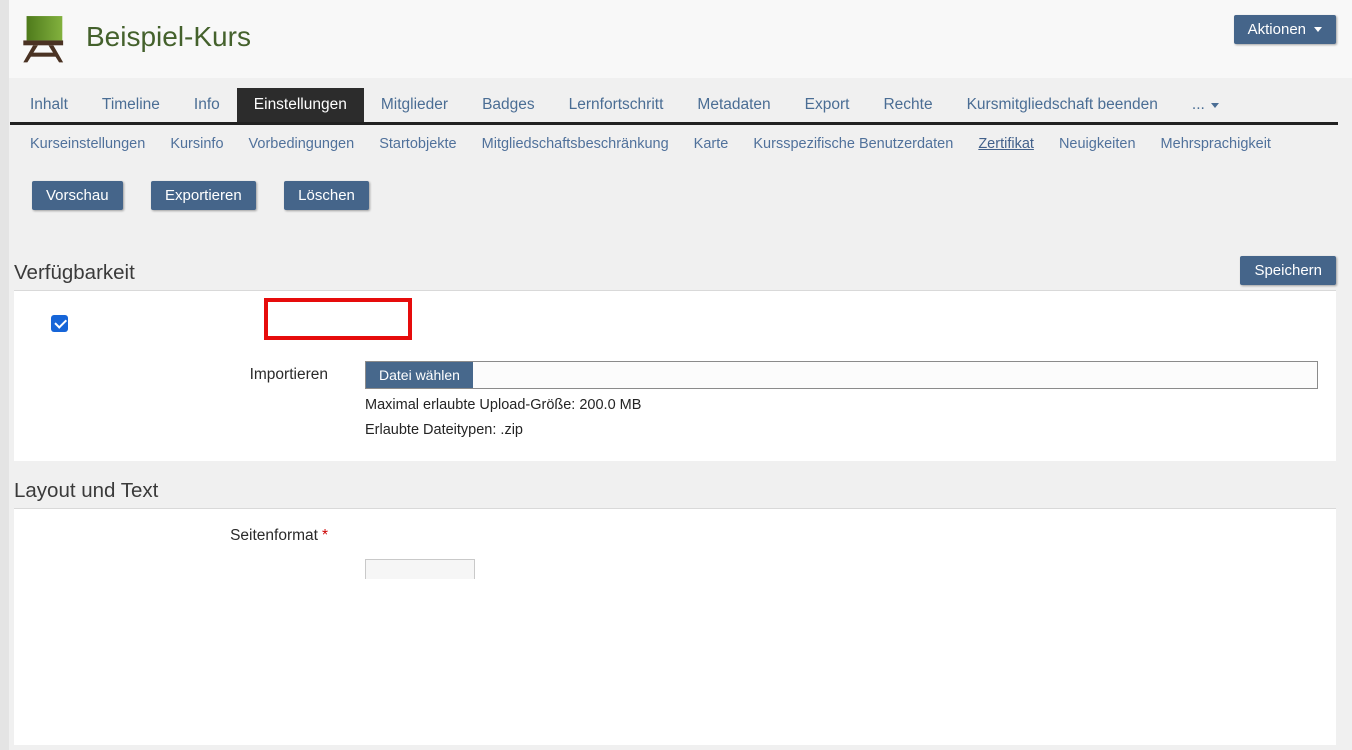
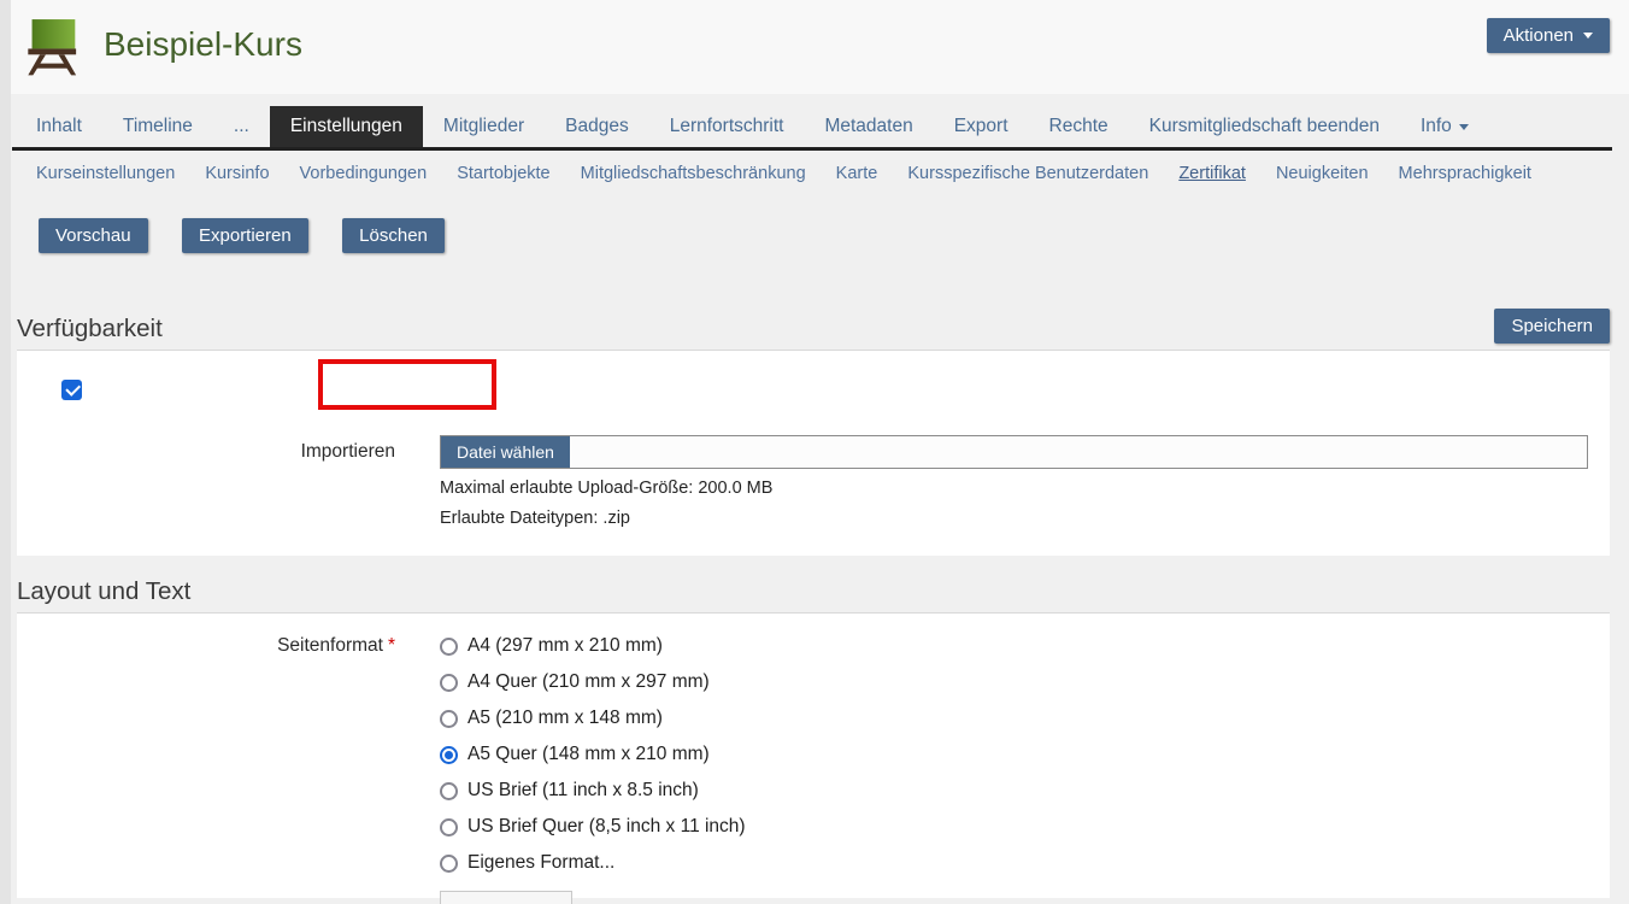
  Beispiel-Kurs
  Aktionen
  Inhalt
  Timeline
- Info
+ ...
  Einstellungen
  Mitglieder
  Badges
  Lernfortschritt
  Metadaten
  Export
  Rechte
  Kursmitgliedschaft beenden
- ...
+ Info
  Kurseinstellungen Kursinfo Vorbedingungen Startobjekte Mitgliedschaftsbeschränkung Karte Kursspezifische Benutzerdaten Zertifikat Neuigkeiten Mehrsprachigkeit
  Vorschau Exportieren Löschen
  Verfügbarkeit
  Speichern
  Importieren
  Datei wählen
  Maximal erlaubte Upload-Größe: 200.0 MB
  Erlaubte Dateitypen: .zip
  Layout und Text
  Seitenformat *
+ A4 (297 mm x 210 mm)
+ A4 Quer (210 mm x 297 mm)
+ A5 (210 mm x 148 mm)
+ A5 Quer (148 mm x 210 mm)
+ US Brief (11 inch x 8.5 inch)
+ US Brief Quer (8,5 inch x 11 inch)
+ Eigenes Format...
